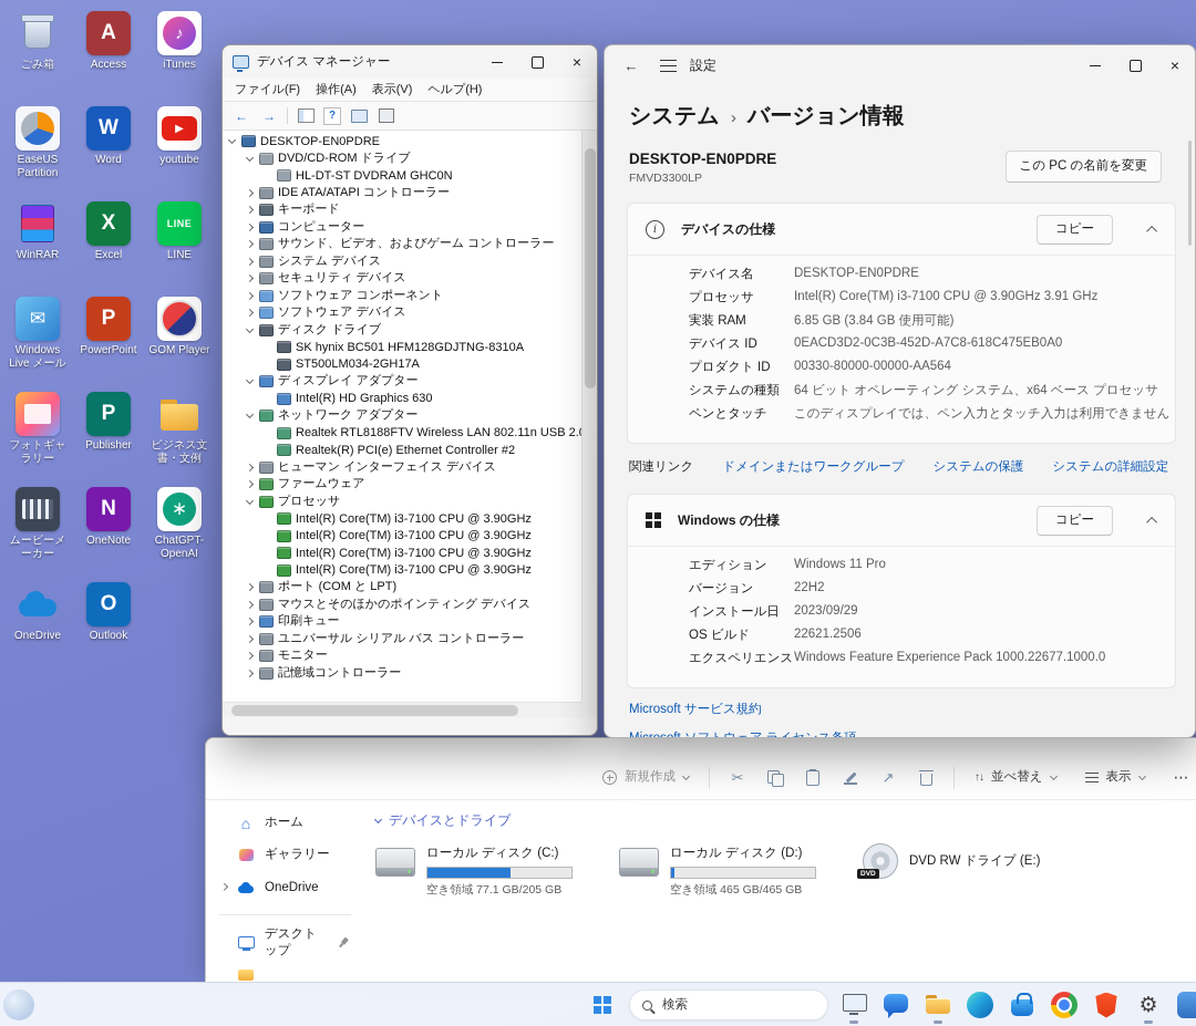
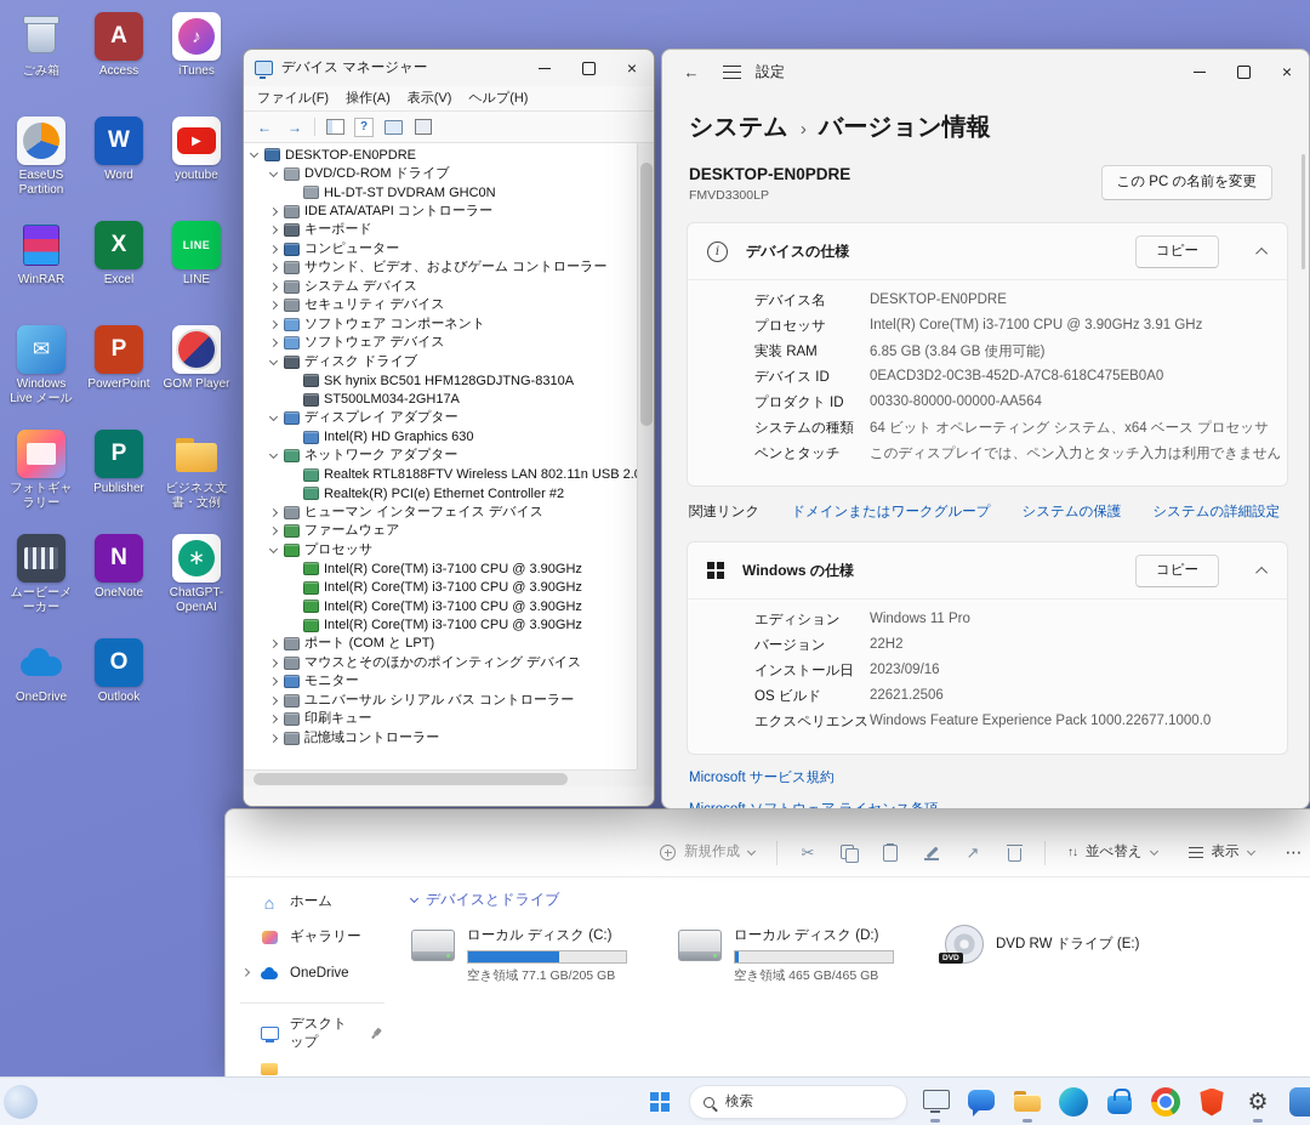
  ごみ箱
  A
  Access
  ♪
  iTunes
  EaseUS Partition
  W
  Word
  ▶
  youtube
  WinRAR
  X
  Excel
  LINE
  LINE
  ✉
  Windows Live メール
  P
  PowerPoint
  GOM Player
  フォトギャラリー
  P
  Publisher
  ビジネス文書・文例
  ムービーメーカー
  N
  OneNote
  ∗
  ChatGPT-OpenAI
  OneDrive
  O
  Outlook
  デバイス マネージャー
  ×
  ファイル(F)
  操作(A)
  表示(V)
  ヘルプ(H)
  ←
  →
  ?
  DESKTOP-EN0PDRE
  DVD/CD-ROM ドライブ
  HL-DT-ST DVDRAM GHC0N
  IDE ATA/ATAPI コントローラー
  キーボード
  コンピューター
  サウンド、ビデオ、およびゲーム コントローラー
  システム デバイス
  セキュリティ デバイス
  ソフトウェア コンポーネント
  ソフトウェア デバイス
  ディスク ドライブ
  SK hynix BC501 HFM128GDJTNG-8310A
  ST500LM034-2GH17A
  ディスプレイ アダプター
  Intel(R) HD Graphics 630
  ネットワーク アダプター
  Realtek RTL8188FTV Wireless LAN 802.11n USB 2.
  Realtek(R) PCI(e) Ethernet Controller #2
  ヒューマン インターフェイス デバイス
  ファームウェア
  プロセッサ
  Intel(R) Core(TM) i3-7100 CPU @ 3.90GHz
  Intel(R) Core(TM) i3-7100 CPU @ 3.90GHz
  Intel(R) Core(TM) i3-7100 CPU @ 3.90GHz
  Intel(R) Core(TM) i3-7100 CPU @ 3.90GHz
  ポート (COM と LPT)
  マウスとそのほかのポインティング デバイス
- 印刷キュー
+ モニター
  ユニバーサル シリアル バス コントローラー
- モニター
+ 印刷キュー
  記憶域コントローラー
  ←
  設定
  ×
  システム
  ›
  バージョン情報
  DESKTOP-EN0PDRE
  FMVD3300LP
  この PC の名前を変更
  i
  デバイスの仕様
  コピー
  デバイス名
  DESKTOP-EN0PDRE
  プロセッサ
  Intel(R) Core(TM) i3-7100 CPU @ 3.90GHz 3.91 GHz
  実装 RAM
  6.85 GB (3.84 GB 使用可能)
  デバイス ID
  0EACD3D2-0C3B-452D-A7C8-618C475EB0A0
  プロダクト ID
  00330-80000-00000-AA564
  システムの種類
  64 ビット オペレーティング システム、x64 ベース プロセッサ
  ペンとタッチ
  このディスプレイでは、ペン入力とタッチ入力は利用できません
  関連リンク
  ドメインまたはワークグループ
  システムの保護
  システムの詳細設定
  Windows の仕様
  コピー
  エディション
  Windows 11 Pro
  バージョン
  22H2
  インストール日
- 2023/09/29
+ 2023/09/16
  OS ビルド
  22621.2506
  エクスペリエンス
  Windows Feature Experience Pack 1000.22677.1000.0
  Microsoft サービス規約
  新規作成
  ✂
  ↗
  ↑↓
  並べ替え
  表示
  ⋯
  ⌂
  ホーム
  ギャラリー
  OneDrive
  デスクトップ
  デバイスとドライブ
  ローカル ディスク (C:)
  空き領域 77.1 GB/205 GB
  ローカル ディスク (D:)
  空き領域 465 GB/465 GB
  DVD RW ドライブ (E:)
  検索
  ⚙
